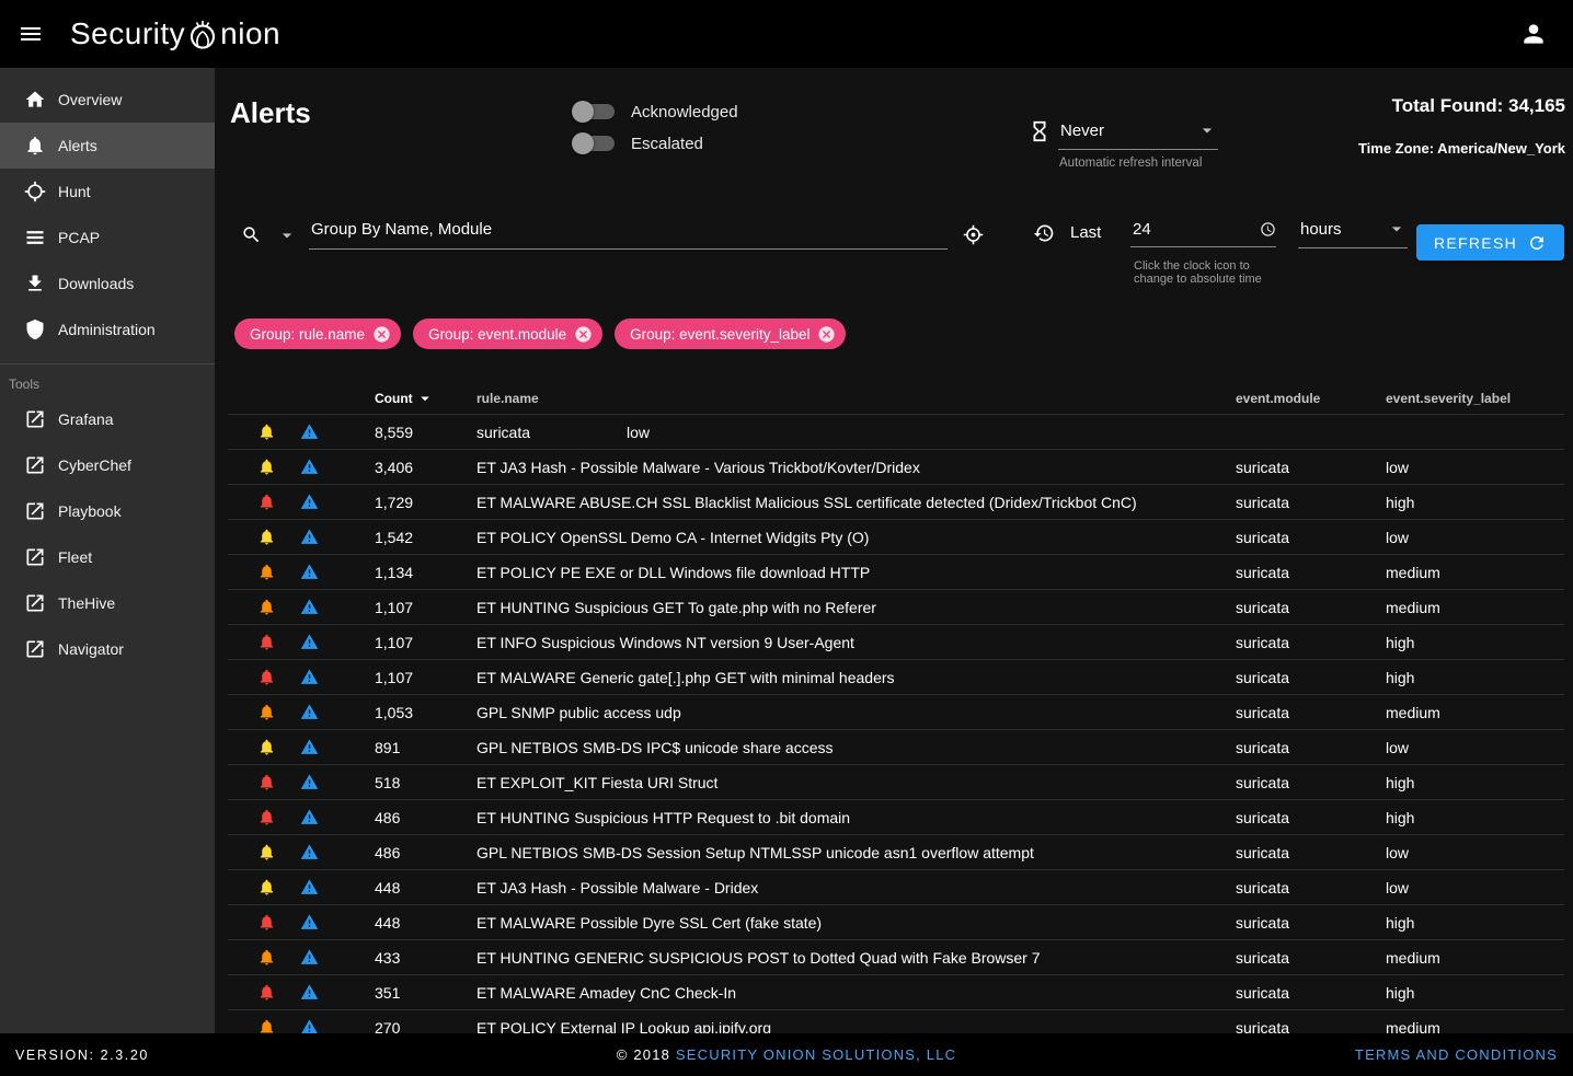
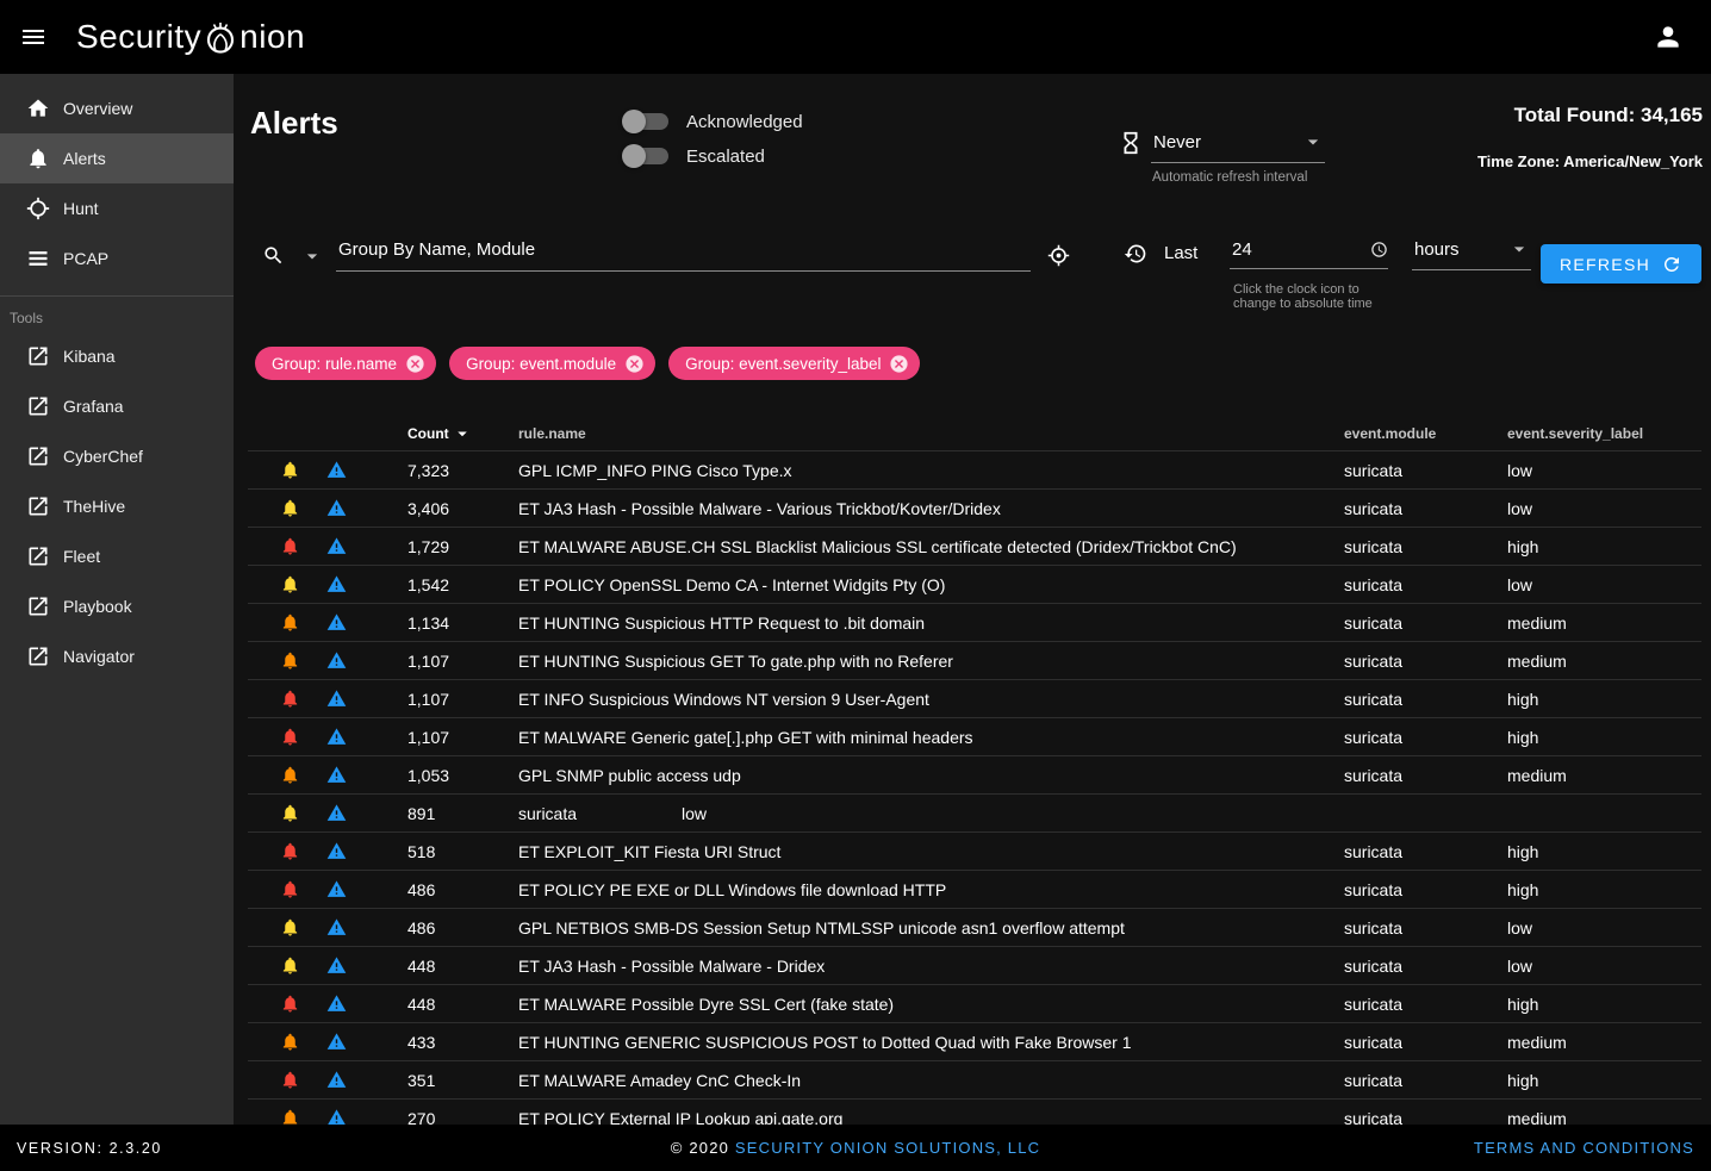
  Security
  nion
  Overview
  Alerts
  Hunt
  PCAP
- Downloads
- Administration
  Tools
+ Kibana
  Grafana
  CyberChef
- Playbook
+ TheHive
  Fleet
- TheHive
+ Playbook
  Navigator
  Alerts
  Acknowledged
  Escalated
  Never
  Automatic refresh interval
  Total Found: 34,165
  Time Zone: America/New_York
  Group By Name, Module
  Last
  24
  hours
  Click the clock icon to
  change to absolute time
  REFRESH
  Group: rule.name
  Group: event.module
  Group: event.severity_label
  Count
  rule.name
  event.module
  event.severity_label
- 8,559
+ 7,323
+ GPL ICMP_INFO PING Cisco Type.x
  suricata
  low
  3,406
  ET JA3 Hash - Possible Malware - Various Trickbot/Kovter/Dridex
  suricata
  low
  1,729
  ET MALWARE ABUSE.CH SSL Blacklist Malicious SSL certificate detected (Dridex/Trickbot CnC)
  suricata
  high
  1,542
  ET POLICY OpenSSL Demo CA - Internet Widgits Pty (O)
  suricata
  low
  1,134
- ET POLICY PE EXE or DLL Windows file download HTTP
+ ET HUNTING Suspicious HTTP Request to .bit domain
  suricata
  medium
  1,107
  ET HUNTING Suspicious GET To gate.php with no Referer
  suricata
  medium
  1,107
  ET INFO Suspicious Windows NT version 9 User-Agent
  suricata
  high
  1,107
  ET MALWARE Generic gate[.].php GET with minimal headers
  suricata
  high
  1,053
  GPL SNMP public access udp
  suricata
  medium
  891
- GPL NETBIOS SMB-DS IPC$ unicode share access
  suricata
  low
  518
  ET EXPLOIT_KIT Fiesta URI Struct
  suricata
  high
  486
- ET HUNTING Suspicious HTTP Request to .bit domain
+ ET POLICY PE EXE or DLL Windows file download HTTP
  suricata
  high
  486
  GPL NETBIOS SMB-DS Session Setup NTMLSSP unicode asn1 overflow attempt
  suricata
  low
  448
  ET JA3 Hash - Possible Malware - Dridex
  suricata
  low
  448
  ET MALWARE Possible Dyre SSL Cert (fake state)
  suricata
  high
  433
- ET HUNTING GENERIC SUSPICIOUS POST to Dotted Quad with Fake Browser 7
+ ET HUNTING GENERIC SUSPICIOUS POST to Dotted Quad with Fake Browser 1
  suricata
  medium
  351
  ET MALWARE Amadey CnC Check-In
  suricata
  high
  270
- ET POLICY External IP Lookup api.ipify.org
+ ET POLICY External IP Lookup api.gate.org
  suricata
  medium
  VERSION: 2.3.20
- © 2018 SECURITY ONION SOLUTIONS, LLC
+ © 2020 SECURITY ONION SOLUTIONS, LLC
  TERMS AND CONDITIONS
